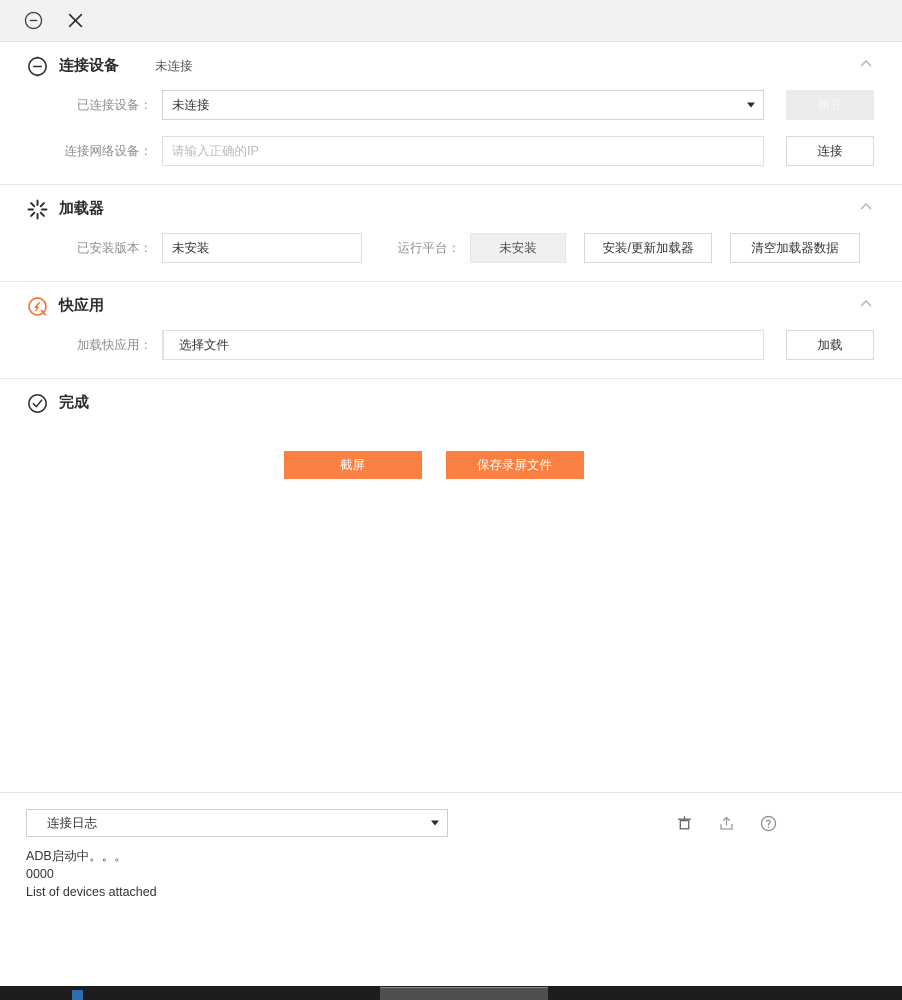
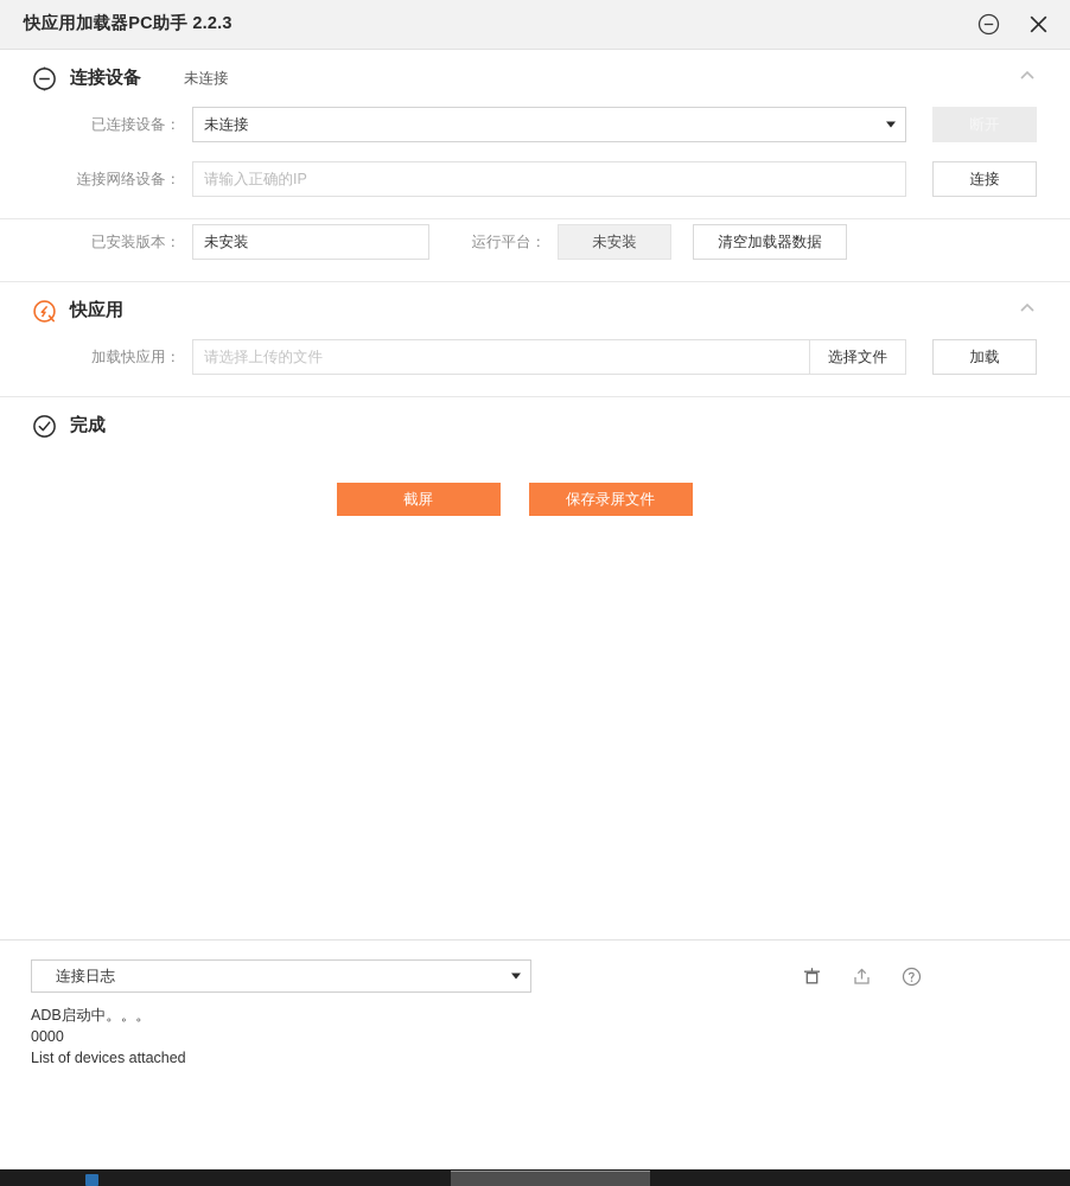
+ 快应用加载器PC助手 2.2.3
  连接设备
  未连接
  已连接设备：
  未连接
  连接网络设备：
  请输入正确的IP
  连接
- 加载器
  已安装版本：
  未安装
  运行平台：
  未安装
- 安装/更新加载器
  清空加载器数据
  快应用
  加载快应用：
+ 请选择上传的文件
  选择文件
  加载
  完成
  截屏
  保存录屏文件
  连接日志
  ADB启动中。。。
  0000
  List of devices attached
